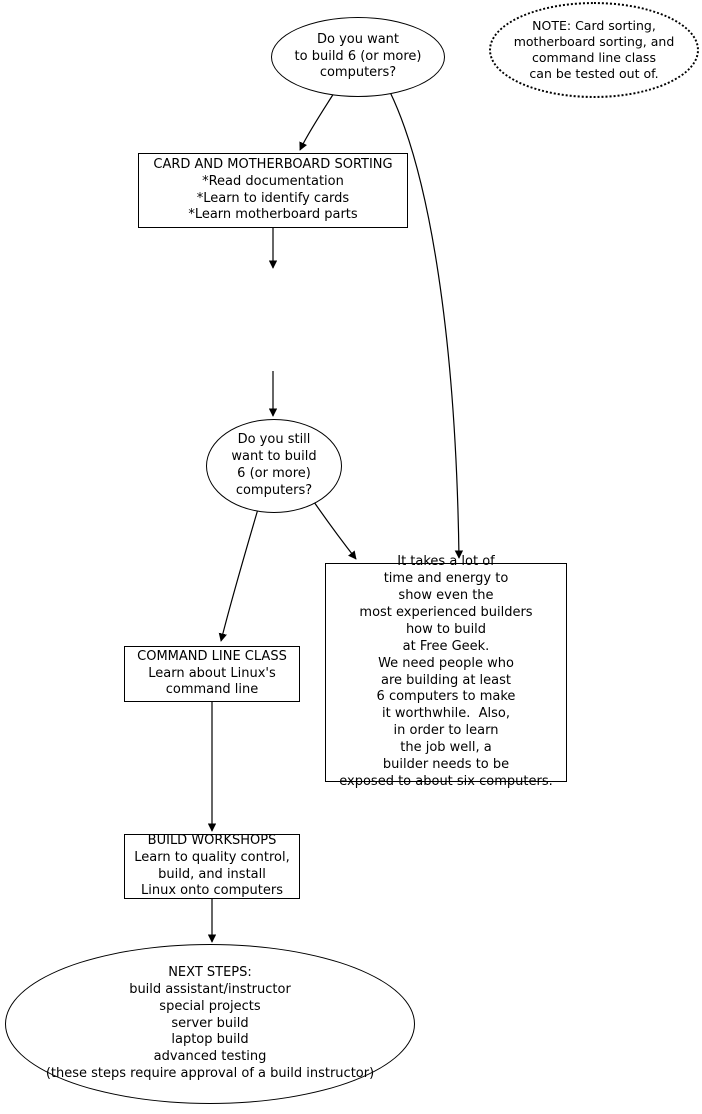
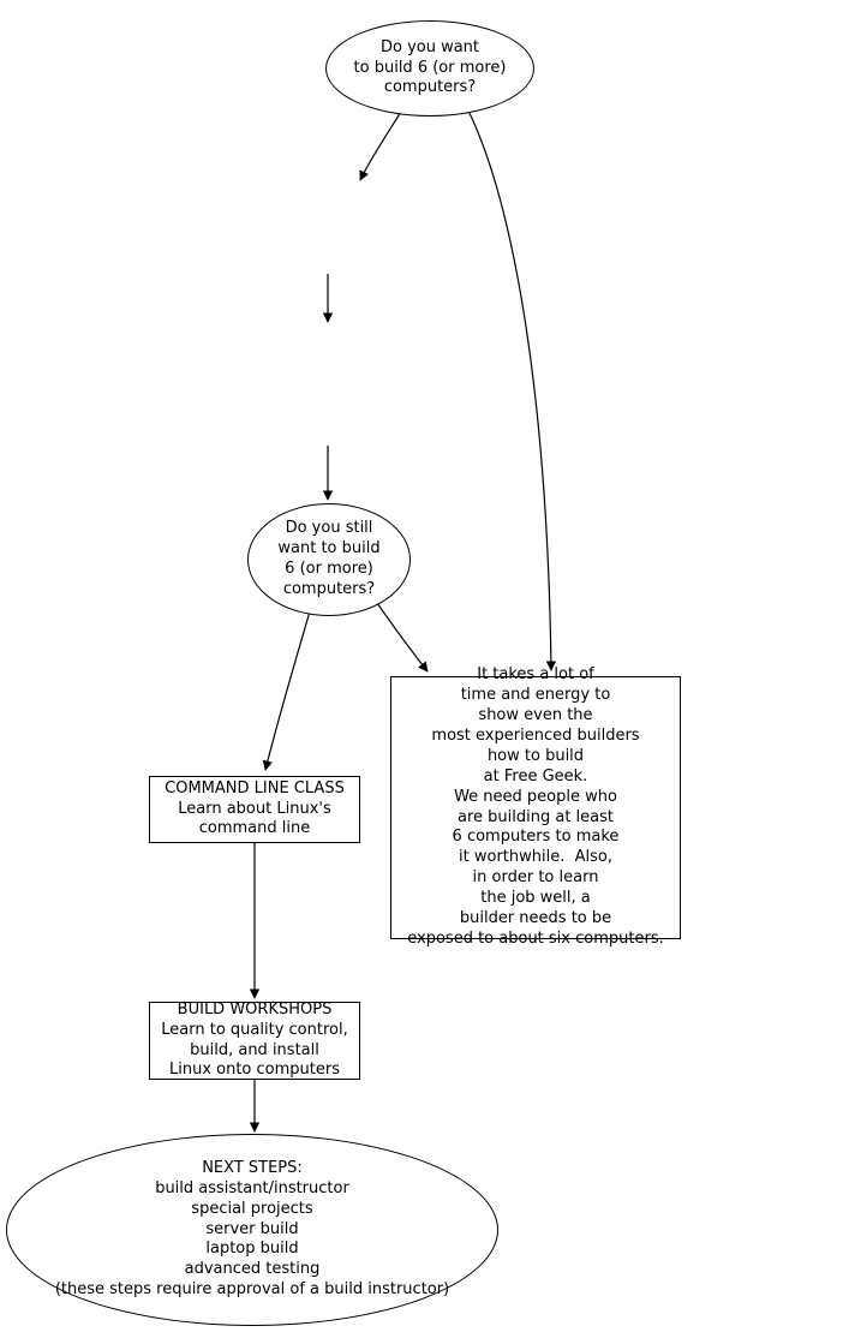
  Do you want
  to build 6 (or more)
  computers?
- NOTE: Card sorting,
- motherboard sorting, and
- command line class
- can be tested out of.
- CARD AND MOTHERBOARD SORTING
- *Read documentation
- *Learn to identify cards
- *Learn motherboard parts
  Do you still
  want to build
  6 (or more)
  computers?
  It takes a lot of
  time and energy to
  show even the
  most experienced builders
  how to build
  at Free Geek.
  We need people who
  are building at least
  6 computers to make
  it worthwhile. Also,
  in order to learn
  the job well, a
  builder needs to be
  exposed to about six computers.
  COMMAND LINE CLASS
  Learn about Linux's
  command line
  BUILD WORKSHOPS
  Learn to quality control,
  build, and install
  Linux onto computers
  NEXT STEPS:
  build assistant/instructor
  special projects
  server build
  laptop build
  advanced testing
  (these steps require approval of a build instructor)
